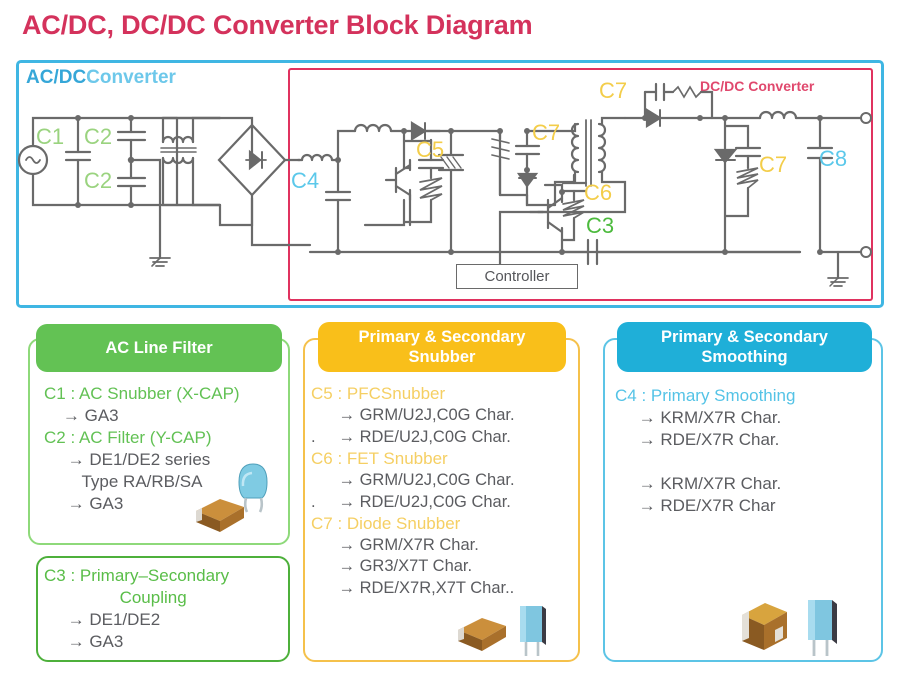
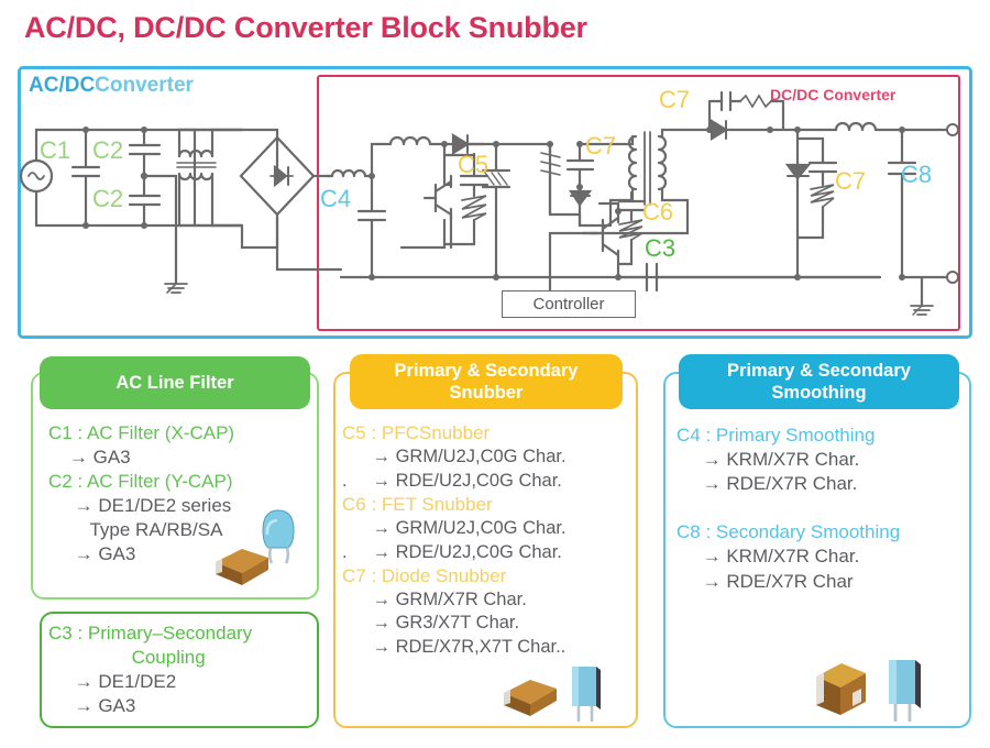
- AC/DC, DC/DC Converter Block Diagram
+ AC/DC, DC/DC Converter Block Snubber
  AC/DCConverter
  DC/DC Converter
  C1
  C2
  C2
  C4
  C5
  C7
  C7
  C7
  C6
  C3
  C8
  Controller
  AC Line Filter
- C1 : AC Snubber (X-CAP)
+ C1 : AC Filter (X-CAP)
  → GA3
  C2 : AC Filter (Y-CAP)
  → DE1/DE2 series
  Type RA/RB/SA
  → GA3
  C3 : Primary–Secondary
  Coupling
  → DE1/DE2
  → GA3
  Primary & Secondary
  Snubber
  C5 : PFCSnubber
  → GRM/U2J,C0G Char.
  . → RDE/U2J,C0G Char.
  C6 : FET Snubber
  → GRM/U2J,C0G Char.
  . → RDE/U2J,C0G Char.
  C7 : Diode Snubber
  → GRM/X7R Char.
  → GR3/X7T Char.
  → RDE/X7R,X7T Char..
  Primary & Secondary
  Smoothing
  C4 : Primary Smoothing
  → KRM/X7R Char.
  → RDE/X7R Char.
+ C8 : Secondary Smoothing
  → KRM/X7R Char.
  → RDE/X7R Char
